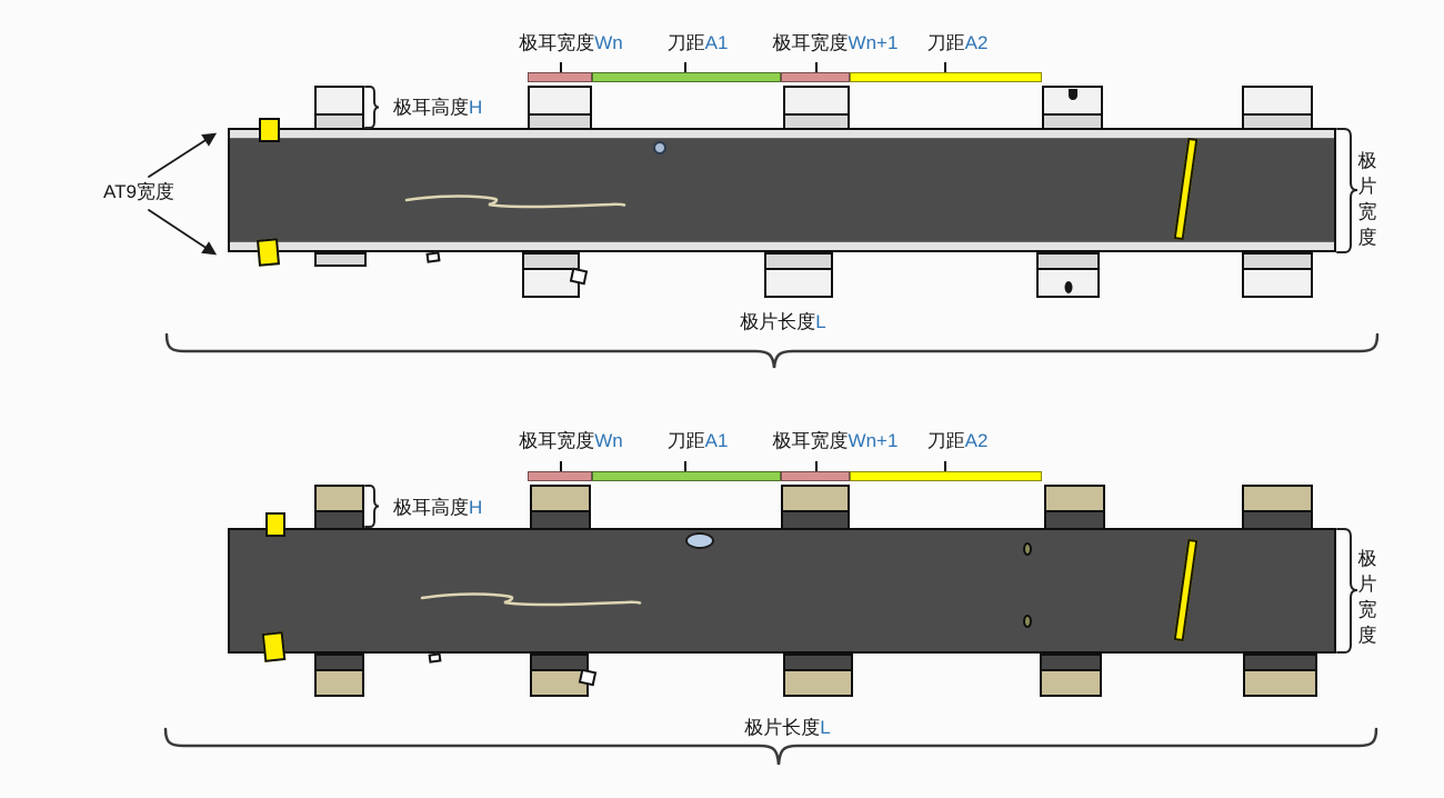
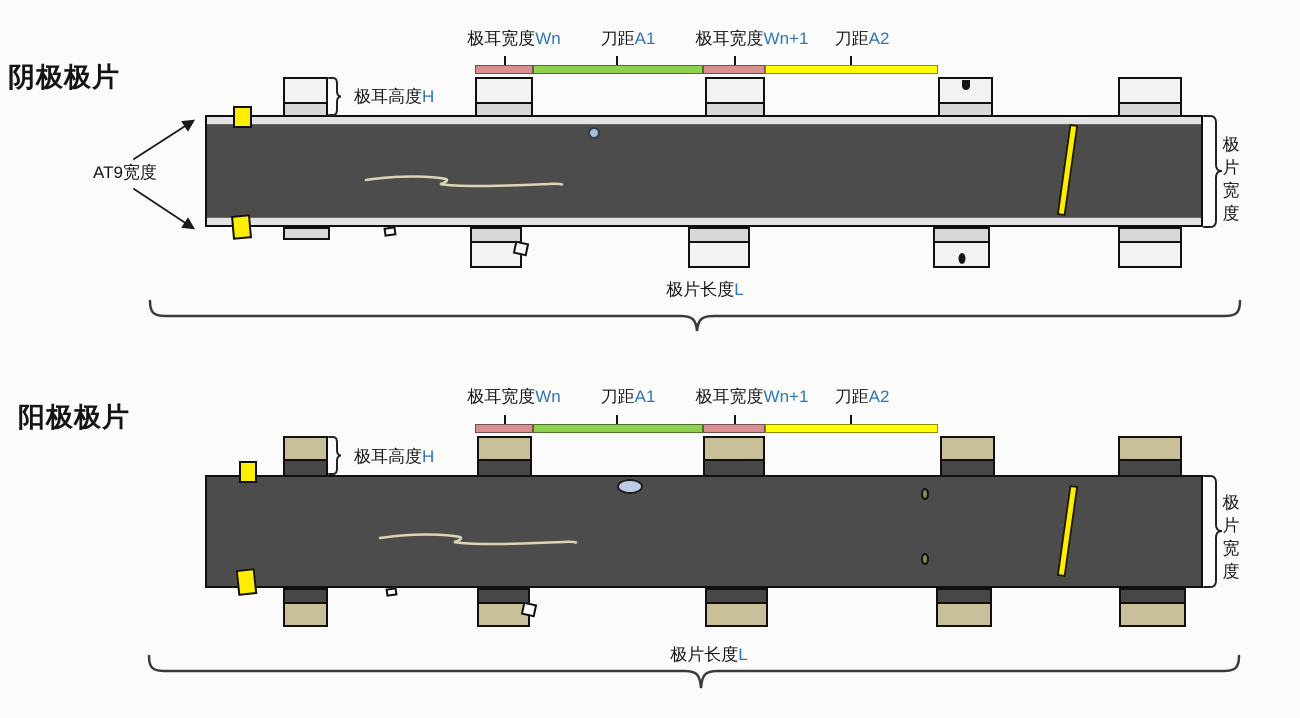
+ 阴极极片
+ 阳极极片
  极耳宽度Wn
  刀距A1
  极耳宽度Wn+1
  刀距A2
  极耳高度H
  极片长度L
  极
  片
  宽
  度
  AT9宽度
  极耳宽度Wn
  刀距A1
  极耳宽度Wn+1
  刀距A2
  极耳高度H
  极片长度L
  极
  片
  宽
  度
